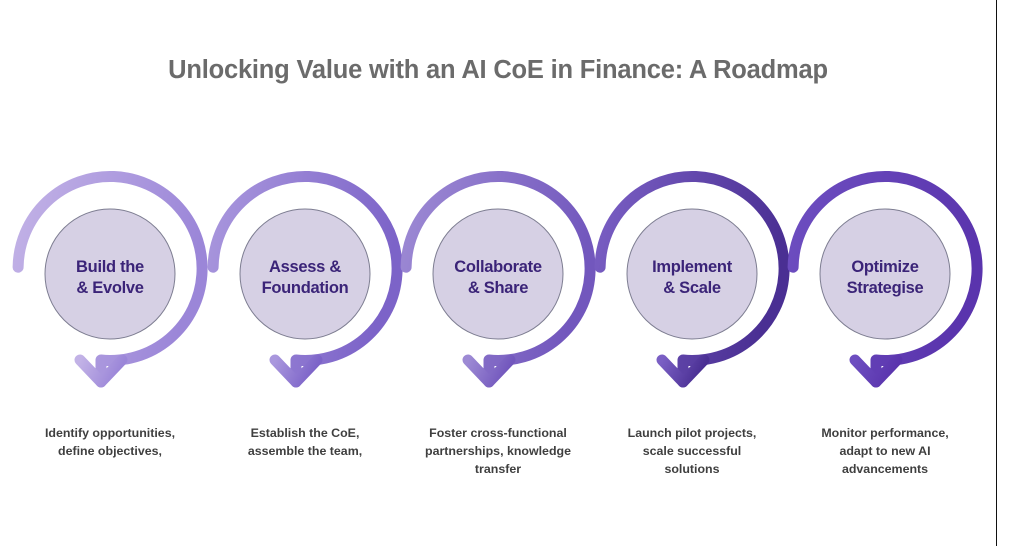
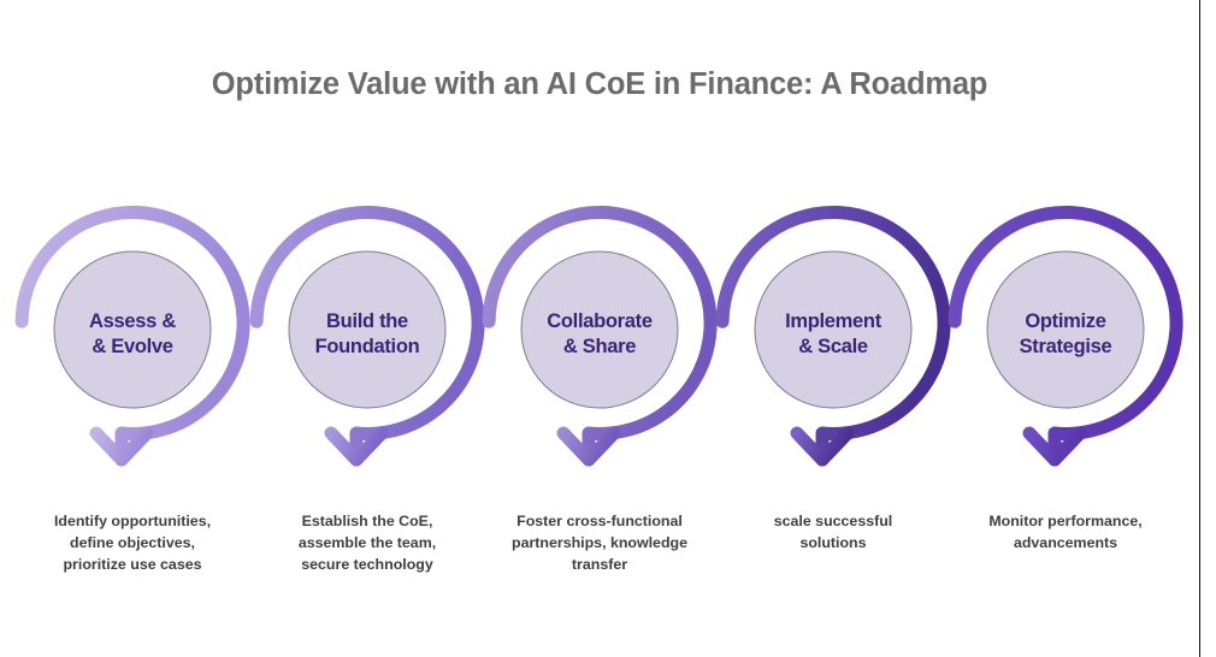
- Unlocking Value with an AI CoE in Finance: A Roadmap
+ Optimize Value with an AI CoE in Finance: A Roadmap
- Build the
+ Assess &
  & Evolve
- Assess &
+ Build the
  Foundation
  Collaborate
  & Share
  Implement
  & Scale
  Optimize
  Strategise
  Identify opportunities,
  define objectives,
+ prioritize use cases
  Establish the CoE,
  assemble the team,
+ secure technology
  Foster cross-functional
  partnerships, knowledge
  transfer
- Launch pilot projects,
  scale successful
  solutions
  Monitor performance,
- adapt to new AI
  advancements
